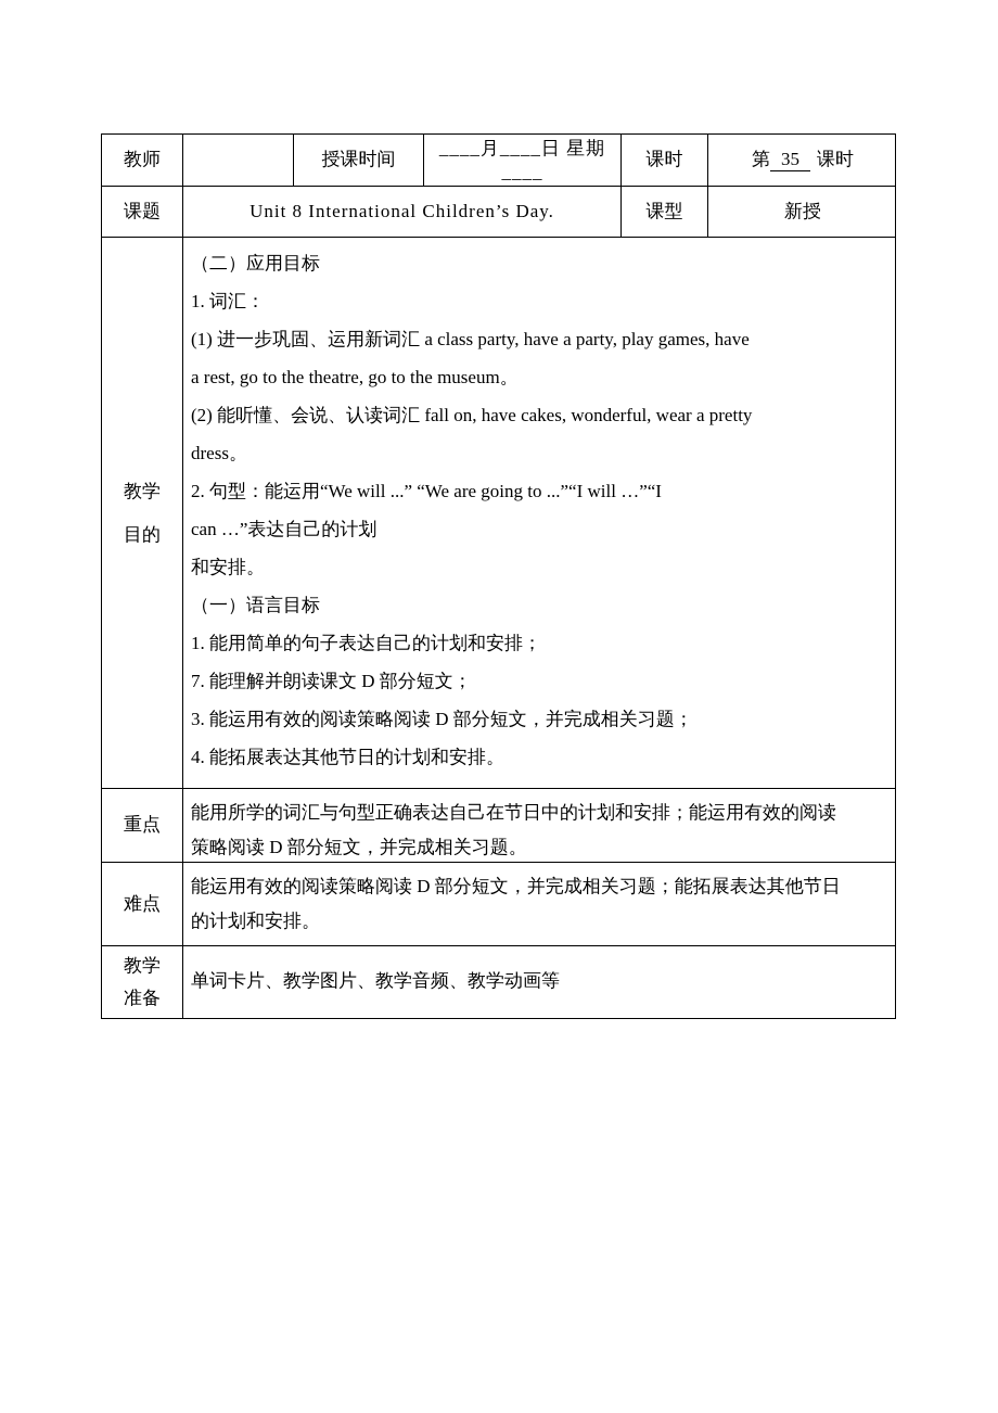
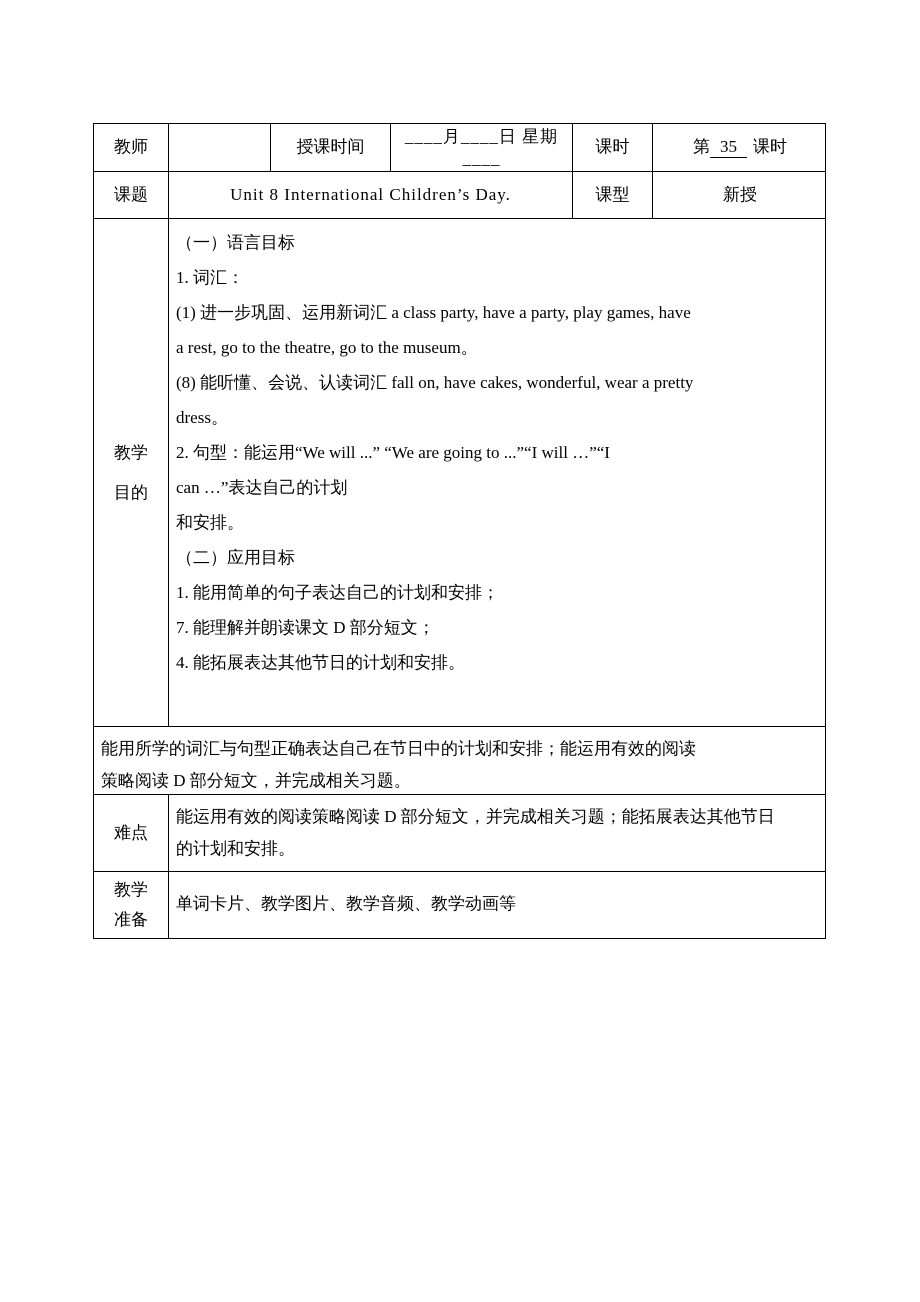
  教师
  授课时间
  ____月____日 星期____
  课时
  第
  35
  课时
  课题
  Unit 8 International Children’s Day.
  课型
  新授
  教学
  目的
- （二）应用目标
+ （一）语言目标
  1. 词汇：
  (1) 进一步巩固、运用新词汇 a class party, have a party, play games, have
  a rest, go to the theatre, go to the museum。
- (2) 能听懂、会说、认读词汇 fall on, have cakes, wonderful, wear a pretty
+ (8) 能听懂、会说、认读词汇 fall on, have cakes, wonderful, wear a pretty
  dress。
  2. 句型：能运用“We will ...” “We are going to ...”“I will …”“I
  can …”表达自己的计划
  和安排。
- （一）语言目标
+ （二）应用目标
  1. 能用简单的句子表达自己的计划和安排；
  7. 能理解并朗读课文 D 部分短文；
- 3. 能运用有效的阅读策略阅读 D 部分短文，并完成相关习题；
  4. 能拓展表达其他节日的计划和安排。
- 重点
  能用所学的词汇与句型正确表达自己在节日中的计划和安排；能运用有效的阅读
  策略阅读 D 部分短文，并完成相关习题。
  难点
  能运用有效的阅读策略阅读 D 部分短文，并完成相关习题；能拓展表达其他节日
  的计划和安排。
  教学
  准备
  单词卡片、教学图片、教学音频、教学动画等
